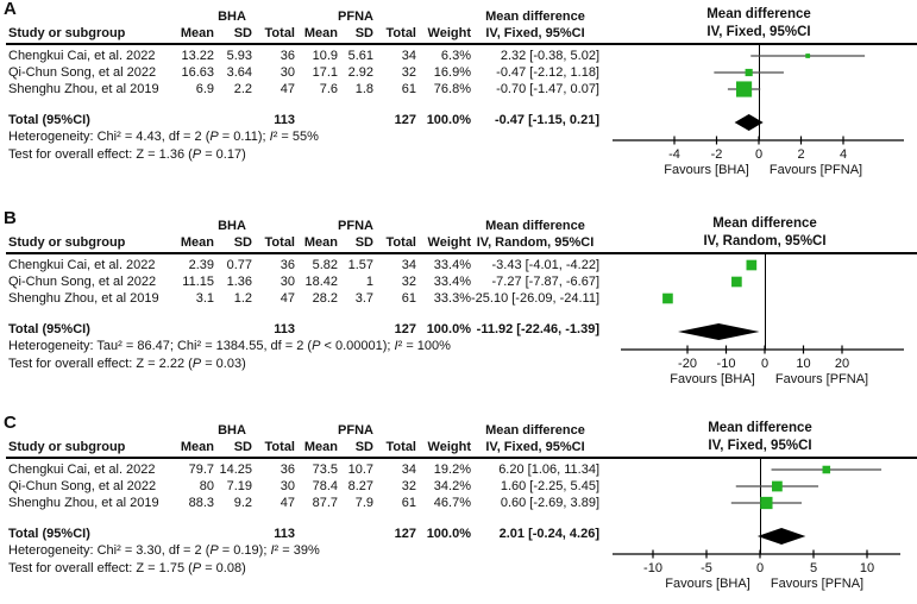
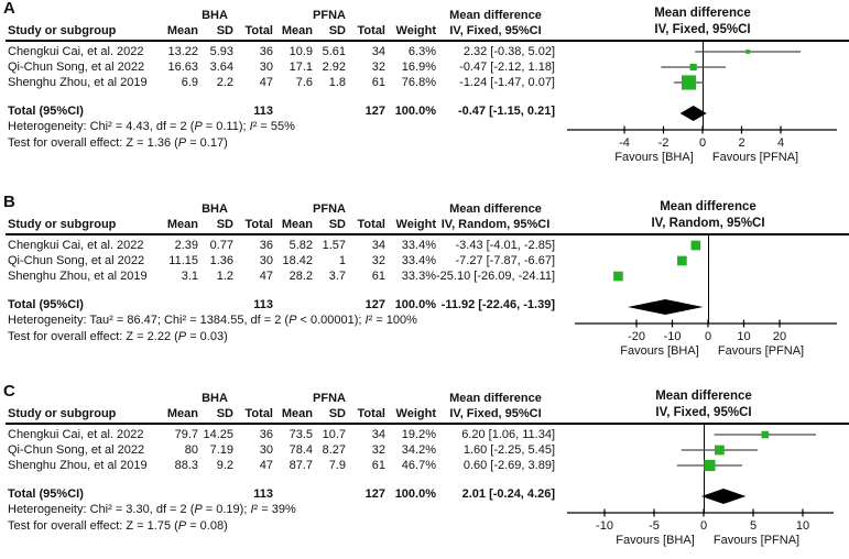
  A
  BHA
  PFNA
  Mean difference
  Study or subgroup
  Mean
  SD
  Total
  Mean
  SD
  Total
  Weight
  IV, Fixed, 95%CI
  Chengkui Cai, et al. 2022
  13.22
  5.93
  36
  10.9
  5.61
  34
  6.3%
  2.32 [-0.38, 5.02]
  Qi-Chun Song, et al 2022
  16.63
  3.64
  30
  17.1
  2.92
  32
  16.9%
  -0.47 [-2.12, 1.18]
  Shenghu Zhou, et al 2019
  6.9
  2.2
  47
  7.6
  1.8
  61
  76.8%
- -0.70 [-1.47, 0.07]
+ -1.24 [-1.47, 0.07]
  Total (95%CI)
  113
  127
  100.0%
  -0.47 [-1.15, 0.21]
  Heterogeneity: Chi² = 4.43, df = 2 (P = 0.11); I² = 55%
  Test for overall effect: Z = 1.36 (P = 0.17)
  Mean difference
  IV, Fixed, 95%CI
  -4
  -2
  0
  2
  4
  Favours [BHA]
  Favours [PFNA]
  B
  BHA
  PFNA
  Mean difference
  Study or subgroup
  Mean
  SD
  Total
  Mean
  SD
  Total
  Weight
  IV, Random, 95%CI
  Chengkui Cai, et al. 2022
  2.39
  0.77
  36
  5.82
  1.57
  34
  33.4%
- -3.43 [-4.01, -4.22]
+ -3.43 [-4.01, -2.85]
  Qi-Chun Song, et al 2022
  11.15
  1.36
  30
  18.42
  1
  32
  33.4%
  -7.27 [-7.87, -6.67]
  Shenghu Zhou, et al 2019
  3.1
  1.2
  47
  28.2
  3.7
  61
  33.3%
  -25.10 [-26.09, -24.11]
  Total (95%CI)
  113
  127
  100.0%
  -11.92 [-22.46, -1.39]
  Heterogeneity: Tau² = 86.47; Chi² = 1384.55, df = 2 (P < 0.00001); I² = 100%
  Test for overall effect: Z = 2.22 (P = 0.03)
  Mean difference
  IV, Random, 95%CI
  -20
  -10
  0
  10
  20
  Favours [BHA]
  Favours [PFNA]
  C
  BHA
  PFNA
  Mean difference
  Study or subgroup
  Mean
  SD
  Total
  Mean
  SD
  Total
  Weight
  IV, Fixed, 95%CI
  Chengkui Cai, et al. 2022
  79.7
  14.25
  36
  73.5
  10.7
  34
  19.2%
  6.20 [1.06, 11.34]
  Qi-Chun Song, et al 2022
  80
  7.19
  30
  78.4
  8.27
  32
  34.2%
  1.60 [-2.25, 5.45]
  Shenghu Zhou, et al 2019
  88.3
  9.2
  47
  87.7
  7.9
  61
  46.7%
  0.60 [-2.69, 3.89]
  Total (95%CI)
  113
  127
  100.0%
  2.01 [-0.24, 4.26]
  Heterogeneity: Chi² = 3.30, df = 2 (P = 0.19); I² = 39%
  Test for overall effect: Z = 1.75 (P = 0.08)
  Mean difference
  IV, Fixed, 95%CI
  -10
  -5
  0
  5
  10
  Favours [BHA]
  Favours [PFNA]
